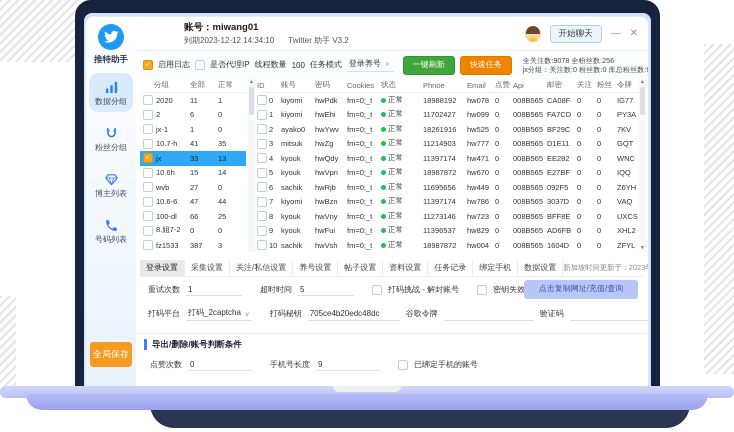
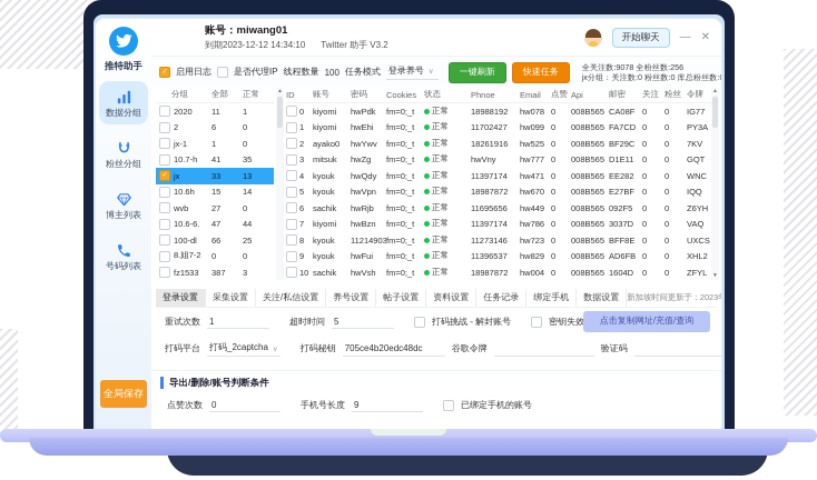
  推特助手
  数据分组
  粉丝分组
  博主列表
  号码列表
  全局保存
  账号：miwang01
  到期2023-12-12 14:34:10
  Twitter 助手 V3.2
  开始聊天
  —
  ✕
  启用日志
  是否代理IP
  线程数量
  100
  任务模式
  登录养号
  一键刷新
  快速任务
  全关注数:9078 全粉丝数:256
  jx分组：关注数:0 粉丝数:0 库总粉丝数:
  分组
  全部
  正常
  2020
  11
  1
  2
  6
  0
  jx-1
  1
  0
  10.7-h
  41
  35
  jx
  33
  13
  10.6h
  15
  14
  wvb
  27
  0
  10.6-6.
  47
  44
  100-dl
  66
  25
  8.姐7-2
  0
  0
  fz1533
  387
  3
  ID
  账号
  密码
  Cookies
  状态
  Phnoe
  Email
  点赞
  Api
  邮密
  关注
  粉丝
  令牌
  0
  kiyomi
  hwPdk
  fm=0;_t
  正常
  18988192
  hw078
  0
  008B565
  CA08F
  0
  0
  IG77
  1
  kiyomi
  hwEhi
  fm=0;_t
  正常
  11702427
  hw099
  0
  008B565
  FA7CD
  0
  0
  PY3A
  2
  ayako0
  hwYwv
  fm=0;_t
  正常
  18261916
  hw525
  0
  008B565
  BF29C
  0
  0
  7KV
  3
  mitsuk
  hwZg
  fm=0;_t
  正常
- 11214903
+ hwVny
  hw777
  0
  008B565
  D1E11
  0
  0
  GQT
  4
  kyouk
  hwQdy
  fm=0;_t
  正常
  11397174
  hw471
  0
  008B565
  EE282
  0
  0
  WNC
  5
  kyouk
  hwVpn
  fm=0;_t
  正常
  18987872
  hw670
  0
  008B565
  E27BF
  0
  0
  IQQ
  6
  sachik
  hwRjb
  fm=0;_t
  正常
  11695656
  hw449
  0
  008B565
  092F5
  0
  0
  Z6YH
  7
  kiyomi
  hwBzn
  fm=0;_t
  正常
  11397174
  hw786
  0
  008B565
  3037D
  0
  0
  VAQ
  8
  kyouk
- hwVny
+ 11214903
  fm=0;_t
  正常
  11273146
  hw723
  0
  008B565
  BFF8E
  0
  0
  UXCS
  9
  kyouk
  hwFui
  fm=0;_t
  正常
  11396537
  hw829
  0
  008B565
  AD6FB
  0
  0
  XHL2
  10
  sachik
  hwVsh
  fm=0;_t
  正常
  18987872
  hw004
  0
  008B565
  1604D
  0
  0
  ZFYL
  登录设置
  采集设置
  关注/私信设置
  养号设置
  帖子设置
  资料设置
  任务记录
  绑定手机
  数据设置
  重试次数
  1
  超时时间
  5
  打码挑战 - 解封账号
  点击复制网址/充值/查询
  打码平台
  打码_2captcha
  打码秘钥
  705ce4b20edc48dc
  谷歌令牌
  验证码
  导出/删除/账号判断条件
  点赞次数
  0
  手机号长度
  9
  已绑定手机的账号
